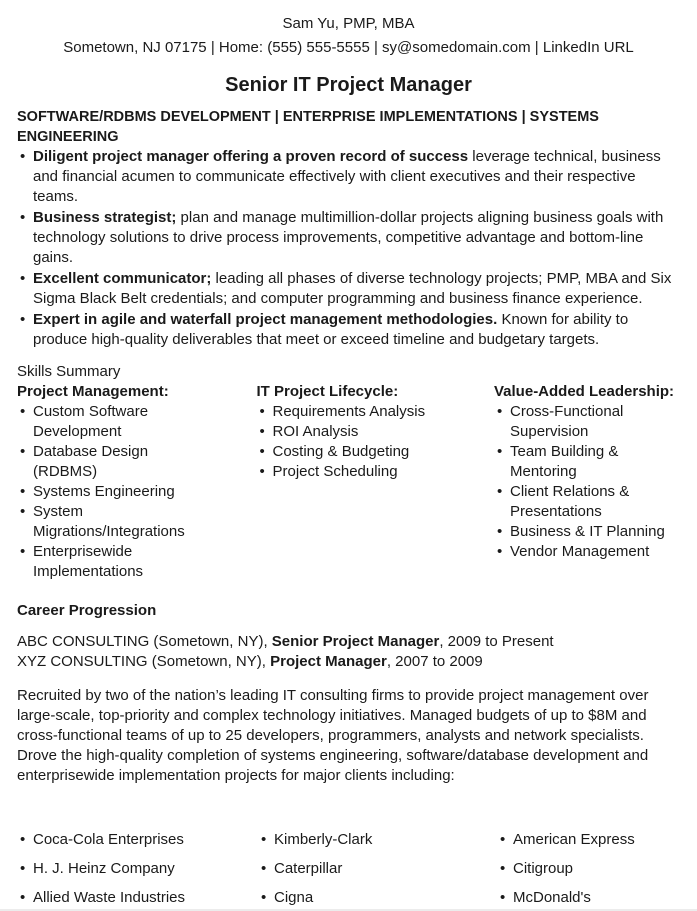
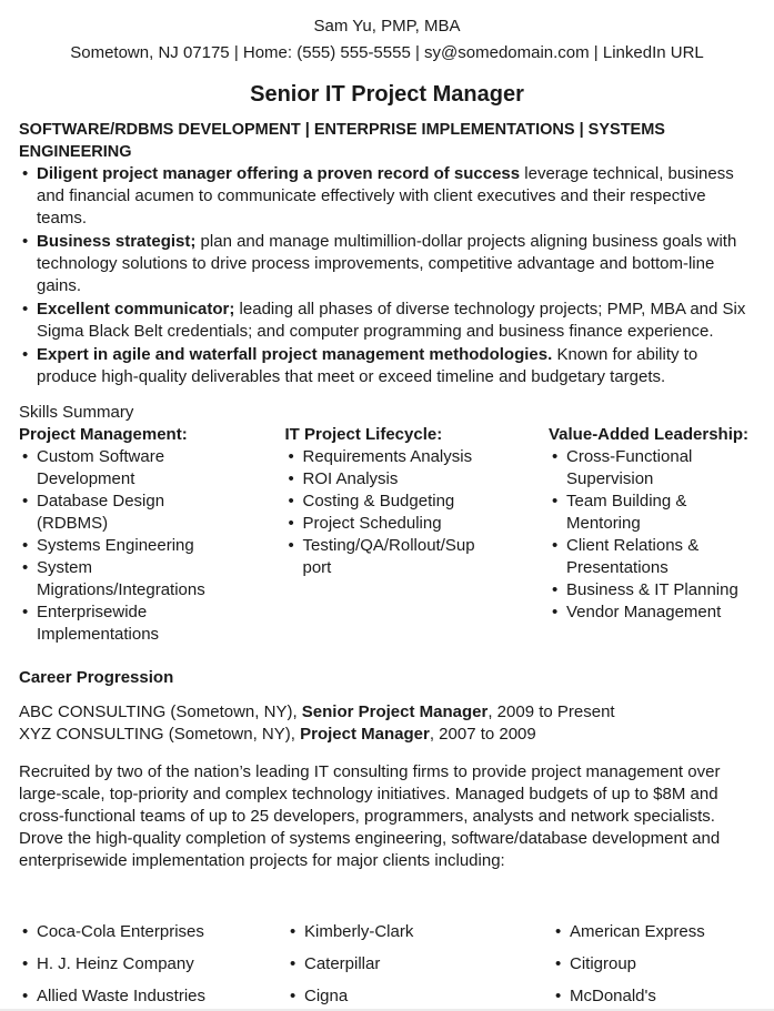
  Sam Yu, PMP, MBA
  Sometown, NJ 07175 | Home: (555) 555-5555 | sy@somedomain.com | LinkedIn URL
  Senior IT Project Manager
  SOFTWARE/RDBMS DEVELOPMENT | ENTERPRISE IMPLEMENTATIONS | SYSTEMS ENGINEERING
  Diligent project manager offering a proven record of success leverage technical, business and financial acumen to communicate effectively with client executives and their respective teams.
  Business strategist; plan and manage multimillion-dollar projects aligning business goals with technology solutions to drive process improvements, competitive advantage and bottom-line gains.
  Excellent communicator; leading all phases of diverse technology projects; PMP, MBA and Six Sigma Black Belt credentials; and computer programming and business finance experience.
  Expert in agile and waterfall project management methodologies. Known for ability to produce high-quality deliverables that meet or exceed timeline and budgetary targets.
  Skills Summary
  Project Management:
  Custom Software Development
  Database Design (RDBMS)
  Systems Engineering
  System Migrations/Integrations
  Enterprisewide Implementations
  IT Project Lifecycle:
  Requirements Analysis
  ROI Analysis
  Costing & Budgeting
  Project Scheduling
+ Testing/QA/Rollout/Support
  Value-Added Leadership:
  Cross-Functional Supervision
  Team Building & Mentoring
  Client Relations & Presentations
  Business & IT Planning
  Vendor Management
  Career Progression
  ABC CONSULTING (Sometown, NY), Senior Project Manager, 2009 to Present
  XYZ CONSULTING (Sometown, NY), Project Manager, 2007 to 2009
  Recruited by two of the nation’s leading IT consulting firms to provide project management over large-scale, top-priority and complex technology initiatives. Managed budgets of up to $8M and cross-functional teams of up to 25 developers, programmers, analysts and network specialists.
  Drove the high-quality completion of systems engineering, software/database development and enterprisewide implementation projects for major clients including:
  Coca-Cola Enterprises
  H. J. Heinz Company
  Allied Waste Industries
  Kimberly-Clark
  Caterpillar
  Cigna
  American Express
  Citigroup
  McDonald's
